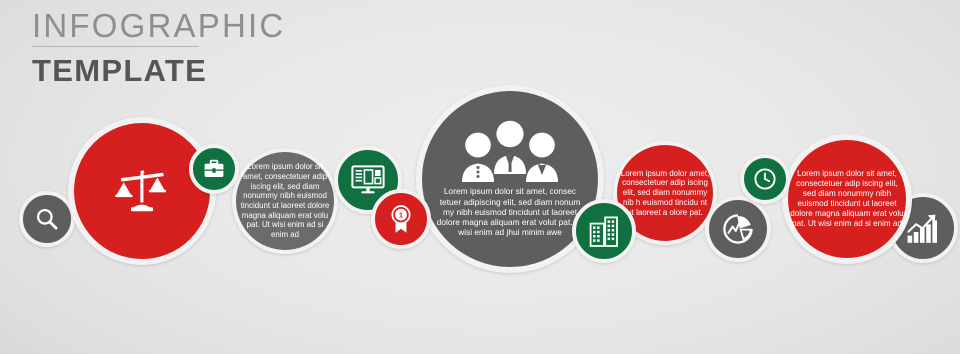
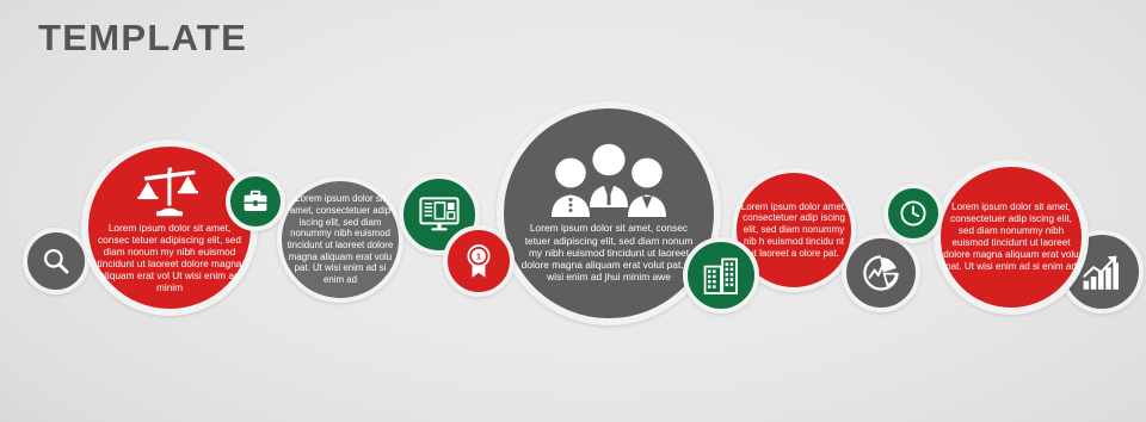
- INFOGRAPHIC
  TEMPLATE
+ Lorem ipsum dolor sit amet, consec tetuer adipiscing elit, sed diam nonum my nibh euismod tincidunt ut laoreet dolore magna aliquam erat vol Ut wisi enim ad minim
  Lorem ipsum dolor sit amet, consectetuer adip iscing elit, sed diam nonummy nibh euismod tincidunt ut laoreet dolore magna aliquam erat volu pat. Ut wisi enim ad si enim ad
  1
  Lorem ipsum dolor sit amet, consec tetuer adipiscing elit, sed diam nonum my nibh euismod tincidunt ut laoreet dolore magna aliquam erat volut pat. wisi enim ad jhui minim awe
  Lorem ipsum dolor amet, consectetuer adip iscing elit, sed diam nonummy nib h euismod tincidu nt t laoreet a olore pat.
  Lorem ipsum dolor sit amet, consectetuer adip iscing elit, sed diam nonummy nibh euismod tincidunt ut laoreet dolore magna aliquam erat volu pat. Ut wisi enim ad si enim ad
